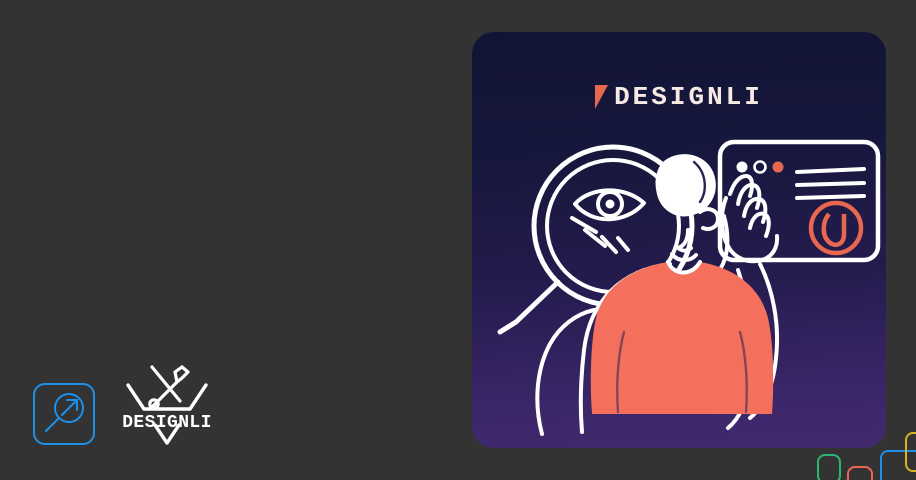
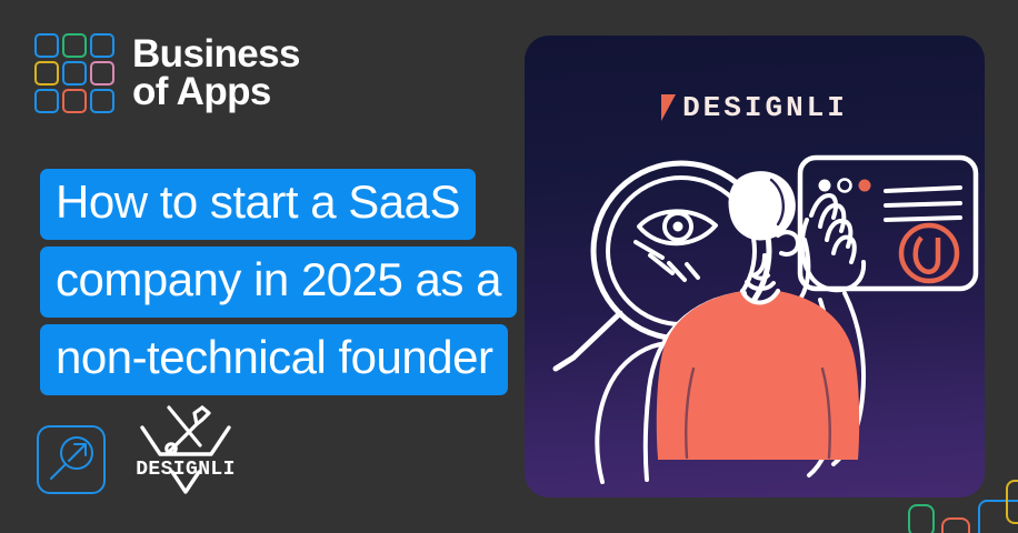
+ Business
+ of Apps
+ How to start a SaaS
+ company in 2025 as a
+ non-technical founder
  DESIGNLI
  DESIGNLI
